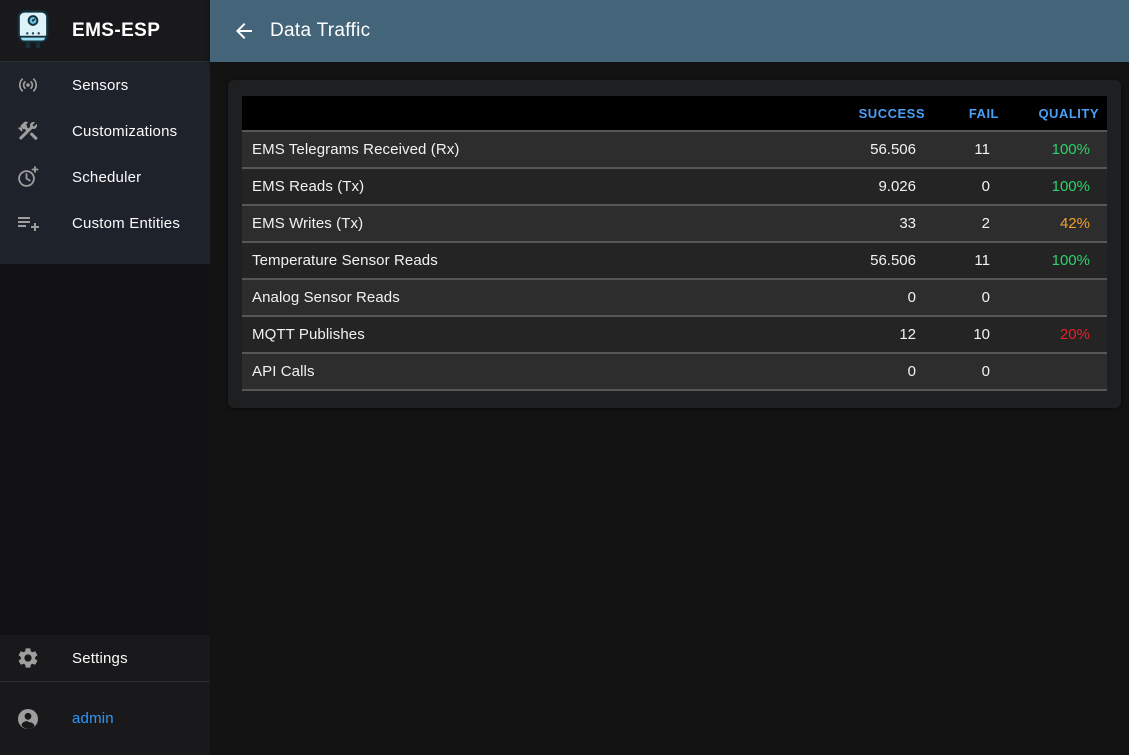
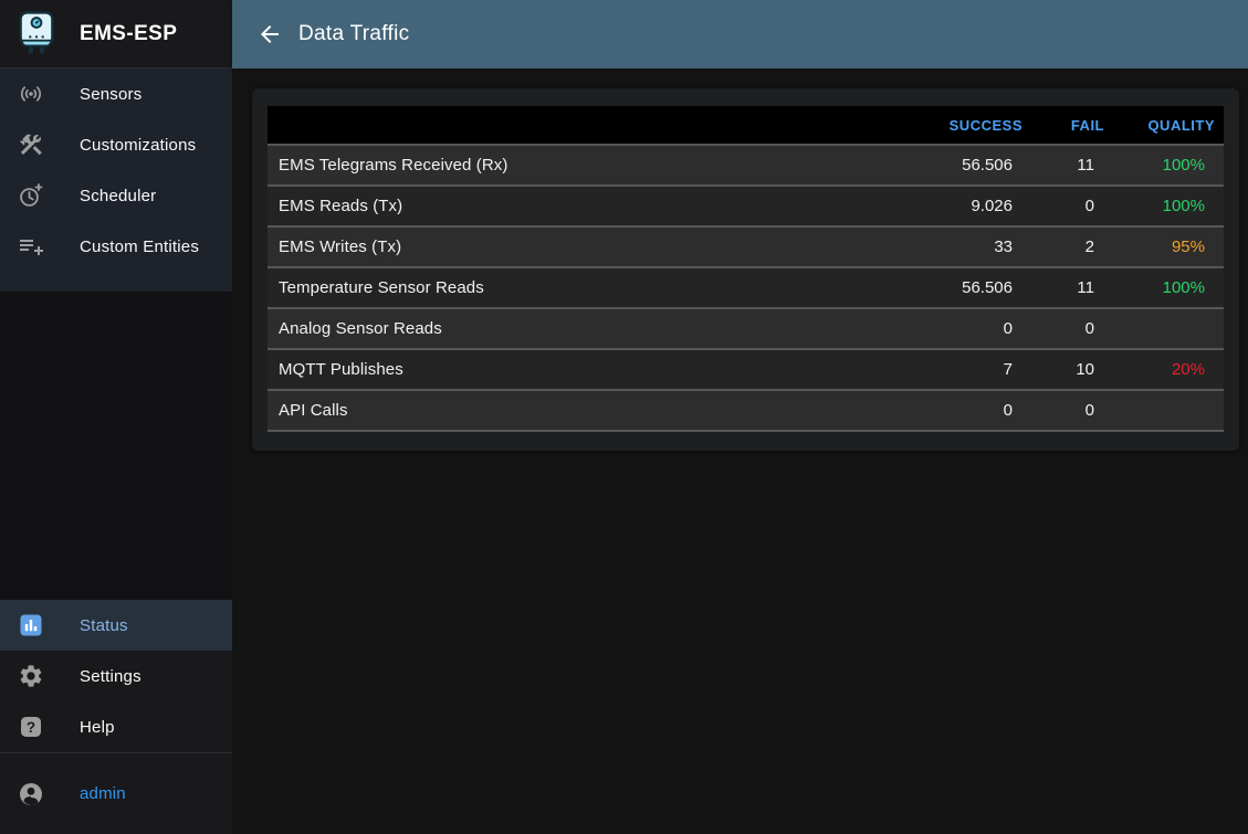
  EMS-ESP
  Sensors
  Customizations
  Scheduler
  Custom Entities
+ Status
  Settings
+ ?
+ Help
  admin
  Data Traffic
  	SUCCESS	FAIL	QUALITY
  EMS Telegrams Received (Rx)	56.506	11	100%
  EMS Reads (Tx)	9.026	0	100%
- EMS Writes (Tx)	33	2	42%
+ EMS Writes (Tx)	33	2	95%
  Temperature Sensor Reads	56.506	11	100%
  Analog Sensor Reads	0	0
- MQTT Publishes	12	10	20%
+ MQTT Publishes	7	10	20%
  API Calls	0	0
